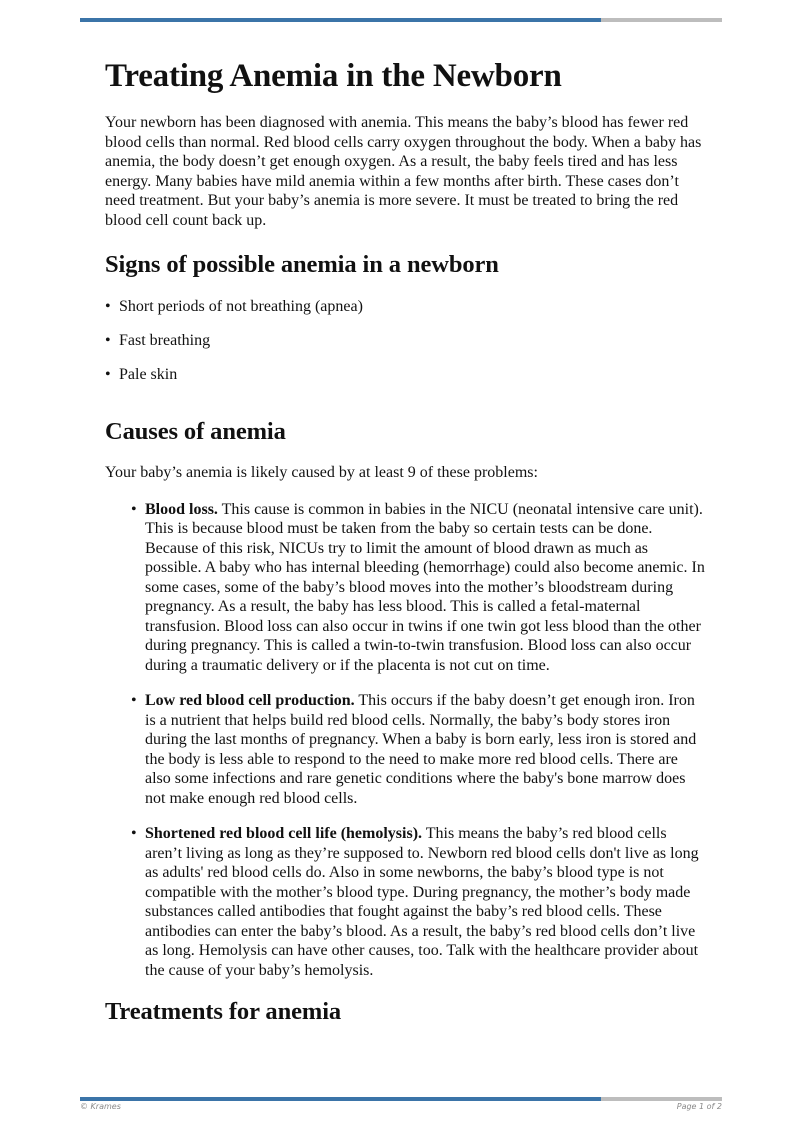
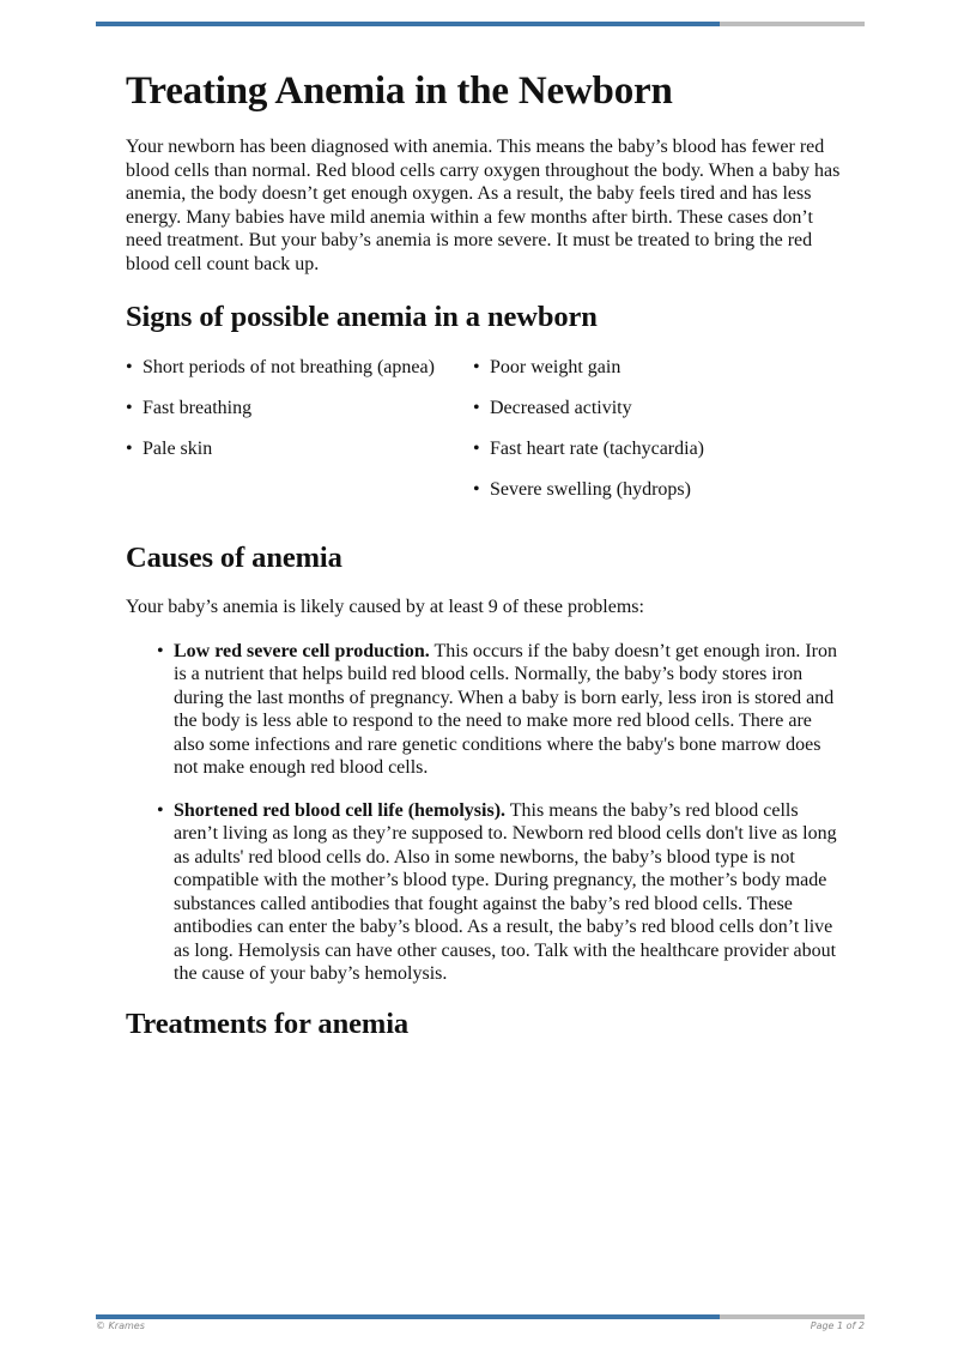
  Treating Anemia in the Newborn
  Your newborn has been diagnosed with anemia. This means the baby’s blood has fewer red blood cells than normal. Red blood cells carry oxygen throughout the body. When a baby has anemia, the body doesn’t get enough oxygen. As a result, the baby feels tired and has less energy. Many babies have mild anemia within a few months after birth. These cases don’t need treatment. But your baby’s anemia is more severe. It must be treated to bring the red blood cell count back up.
  Signs of possible anemia in a newborn
  Short periods of not breathing (apnea)
  Fast breathing
  Pale skin
+ Poor weight gain
+ Decreased activity
+ Fast heart rate (tachycardia)
+ Severe swelling (hydrops)
  Causes of anemia
  Your baby’s anemia is likely caused by at least 9 of these problems:
- Blood loss. This cause is common in babies in the NICU (neonatal intensive care unit). This is because blood must be taken from the baby so certain tests can be done. Because of this risk, NICUs try to limit the amount of blood drawn as much as possible. A baby who has internal bleeding (hemorrhage) could also become anemic. In some cases, some of the baby’s blood moves into the mother’s bloodstream during pregnancy. As a result, the baby has less blood. This is called a fetal-maternal transfusion. Blood loss can also occur in twins if one twin got less blood than the other during pregnancy. This is called a twin-to-twin transfusion. Blood loss can also occur during a traumatic delivery or if the placenta is not cut on time.
- Low red blood cell production. This occurs if the baby doesn’t get enough iron. Iron is a nutrient that helps build red blood cells. Normally, the baby’s body stores iron during the last months of pregnancy. When a baby is born early, less iron is stored and the body is less able to respond to the need to make more red blood cells. There are also some infections and rare genetic conditions where the baby's bone marrow does not make enough red blood cells.
+ Low red severe cell production. This occurs if the baby doesn’t get enough iron. Iron is a nutrient that helps build red blood cells. Normally, the baby’s body stores iron during the last months of pregnancy. When a baby is born early, less iron is stored and the body is less able to respond to the need to make more red blood cells. There are also some infections and rare genetic conditions where the baby's bone marrow does not make enough red blood cells.
  Shortened red blood cell life (hemolysis). This means the baby’s red blood cells aren’t living as long as they’re supposed to. Newborn red blood cells don't live as long as adults' red blood cells do. Also in some newborns, the baby’s blood type is not compatible with the mother’s blood type. During pregnancy, the mother’s body made substances called antibodies that fought against the baby’s red blood cells. These antibodies can enter the baby’s blood. As a result, the baby’s red blood cells don’t live as long. Hemolysis can have other causes, too. Talk with the healthcare provider about the cause of your baby’s hemolysis.
  Treatments for anemia
  © Krames
  Page 1 of 2
